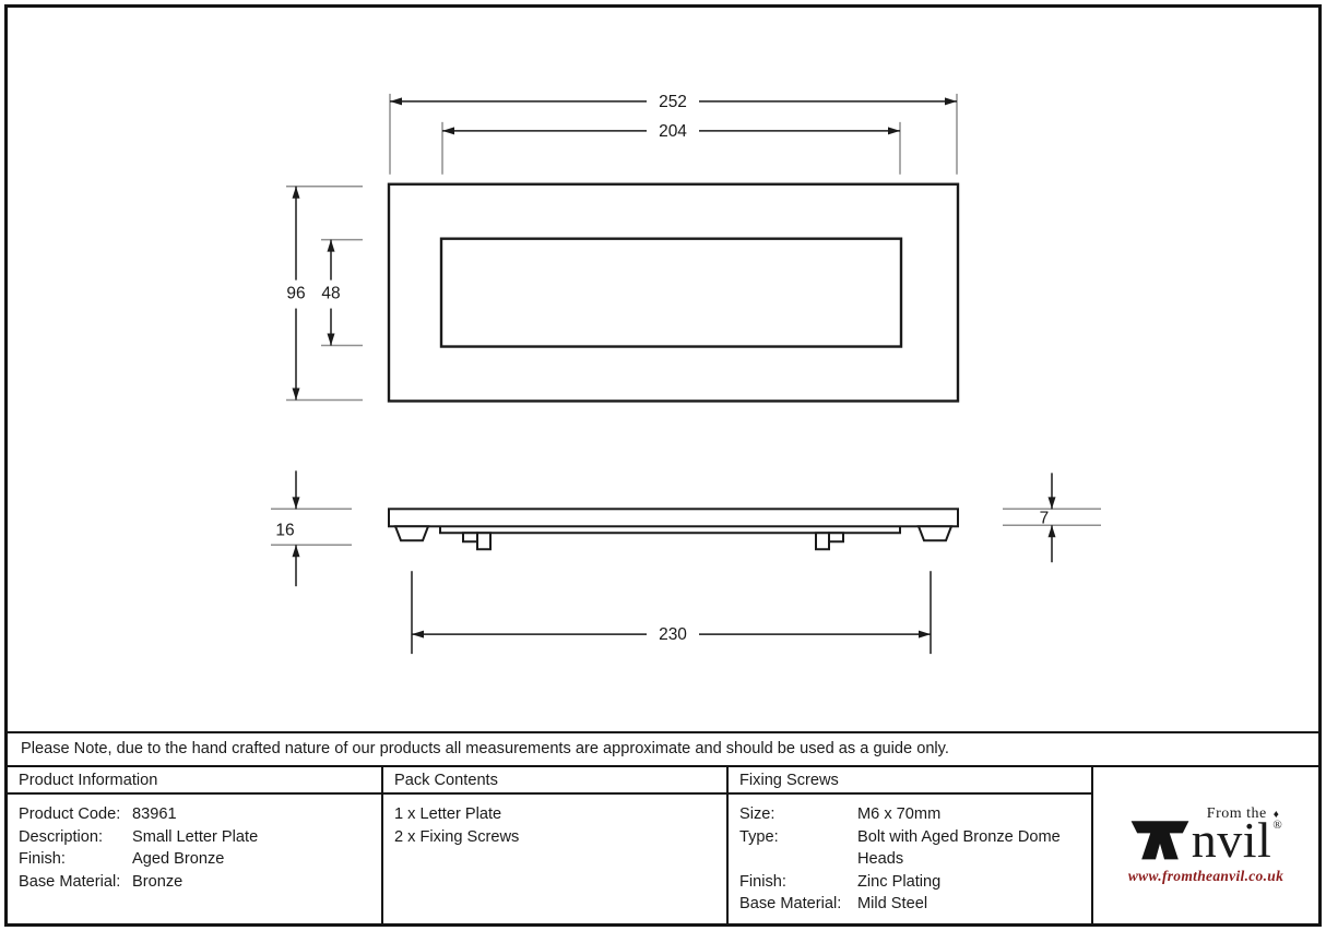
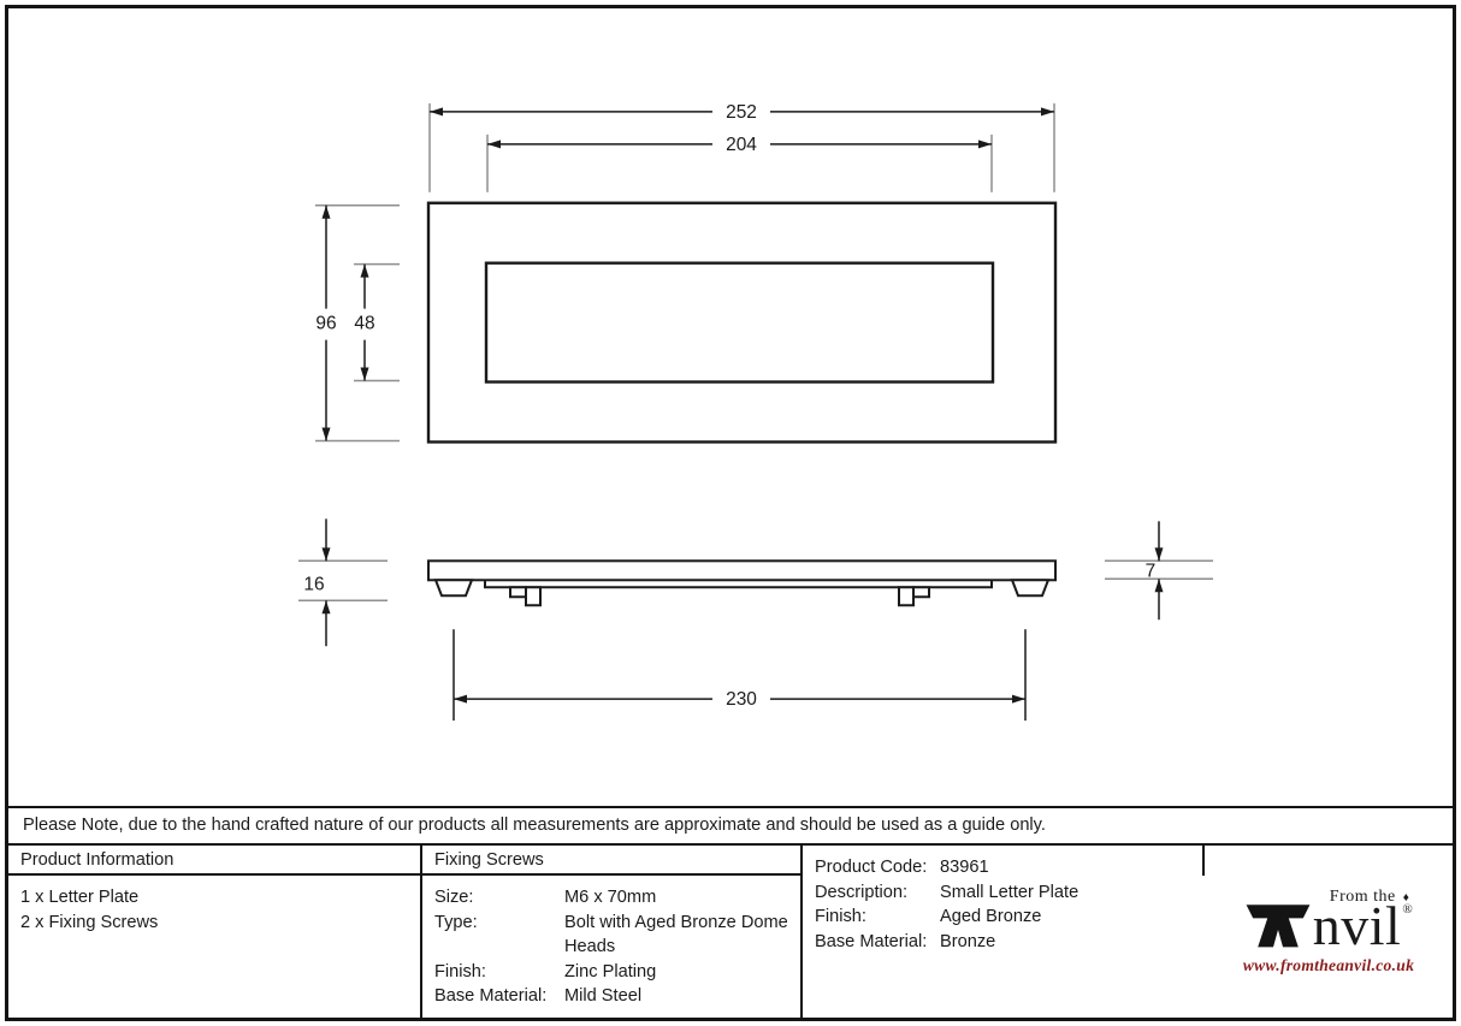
  252
  204
  96
  48
  16
  7
  230
  Please Note, due to the hand crafted nature of our products all measurements are approximate and should be used as a guide only.
  Product Information
- Pack Contents
  Fixing Screws
  From the ♦
  nvil®
  www.fromtheanvil.co.uk
  Product Code:
  83961
  Description:
  Small Letter Plate
  Finish:
  Aged Bronze
  Base Material:
  Bronze
  1 x Letter Plate
  2 x Fixing Screws
  Size:
  M6 x 70mm
  Type:
  Bolt with Aged Bronze Dome Heads
  Finish:
  Zinc Plating
  Base Material:
  Mild Steel
